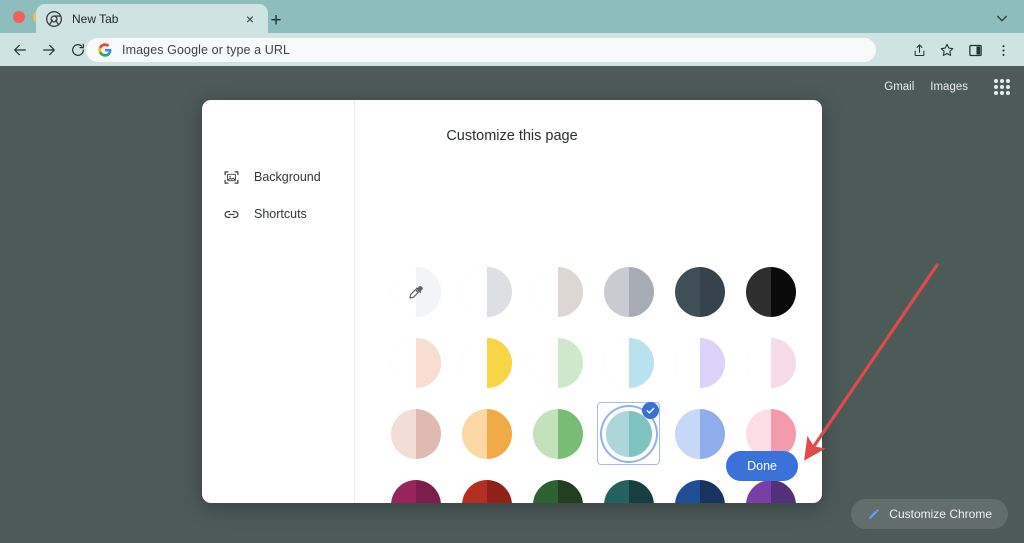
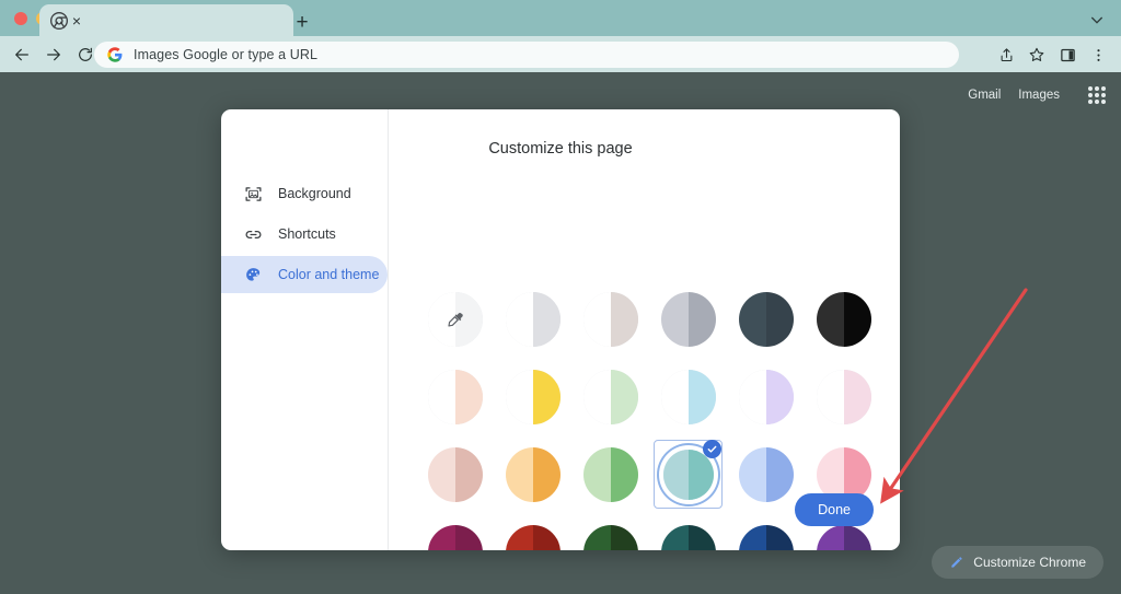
- New Tab
  ×
  +
  Images Google or type a URL
  Gmail
  Images
  Customize Chrome
  Customize this page
  Background
  Shortcuts
+ Color and theme
  Done
